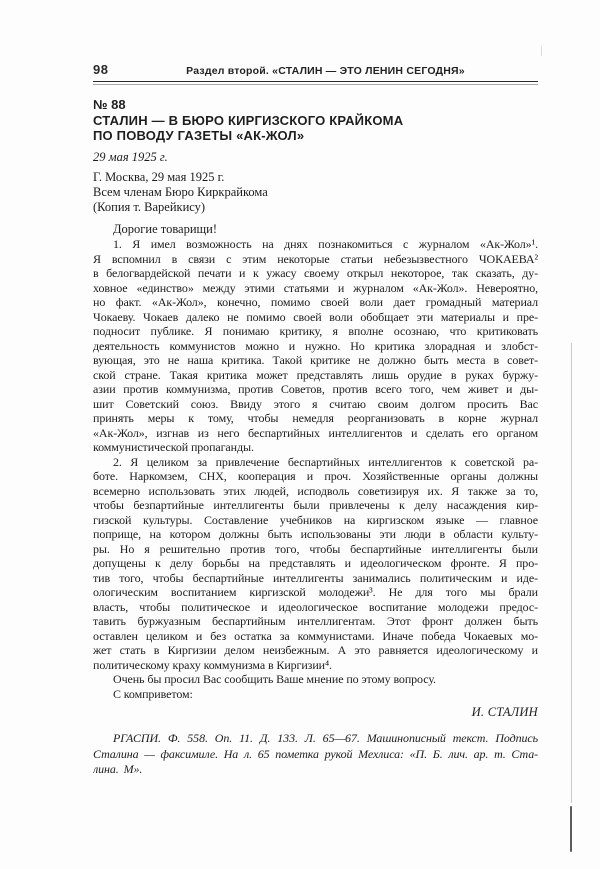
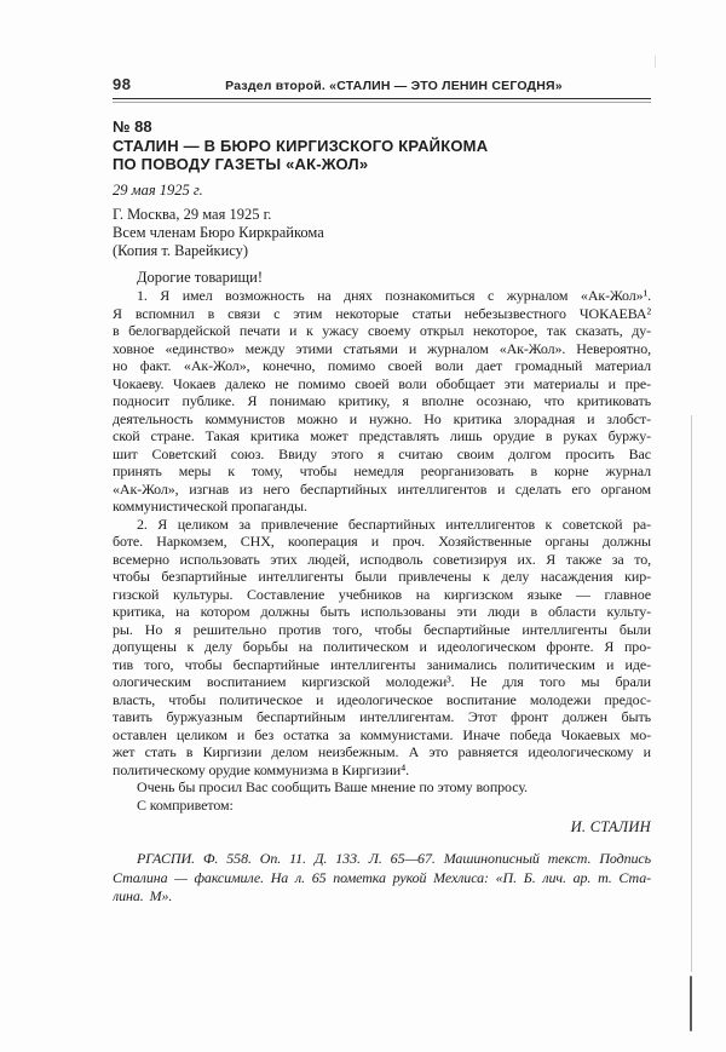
  98
  Раздел второй. «СТАЛИН — ЭТО ЛЕНИН СЕГОДНЯ»
  № 88
  СТАЛИН — В БЮРО КИРГИЗСКОГО КРАЙКОМА
  ПО ПОВОДУ ГАЗЕТЫ «АК-ЖОЛ»
  29 мая 1925 г.
  Г. Москва, 29 мая 1925 г.
  Всем членам Бюро Киркрайкома
  (Копия т. Варейкису)
  Дорогие товарищи!
  1. Я имел возможность на днях познакомиться с журналом «Ак-Жол»¹.
  Я вспомнил в связи с этим некоторые статьи небезызвестного ЧОКАЕВА²
  в белогвардейской печати и к ужасу своему открыл некоторое, так сказать, ду-
  ховное «единство» между этими статьями и журналом «Ак-Жол». Невероятно,
  но факт. «Ак-Жол», конечно, помимо своей воли дает громадный материал
  Чокаеву. Чокаев далеко не помимо своей воли обобщает эти материалы и пре-
  подносит публике. Я понимаю критику, я вполне осознаю, что критиковать
  деятельность коммунистов можно и нужно. Но критика злорадная и злобст-
- вующая, это не наша критика. Такой критике не должно быть места в совет-
  ской стране. Такая критика может представлять лишь орудие в руках буржу-
- азии против коммунизма, против Советов, против всего того, чем живет и ды-
  шит Советский союз. Ввиду этого я считаю своим долгом просить Вас
  принять меры к тому, чтобы немедля реорганизовать в корне журнал
  «Ак-Жол», изгнав из него беспартийных интеллигентов и сделать его органом
  коммунистической пропаганды.
  2. Я целиком за привлечение беспартийных интеллигентов к советской ра-
  боте. Наркомзем, СНХ, кооперация и проч. Хозяйственные органы должны
  всемерно использовать этих людей, исподволь советизируя их. Я также за то,
  чтобы безпартийные интеллигенты были привлечены к делу насаждения кир-
  гизской культуры. Составление учебников на киргизском языке — главное
- поприще, на котором должны быть использованы эти люди в области культу-
+ критика, на котором должны быть использованы эти люди в области культу-
  ры. Но я решительно против того, чтобы беспартийные интеллигенты были
- допущены к делу борьбы на представлять и идеологическом фронте. Я про-
+ допущены к делу борьбы на политическом и идеологическом фронте. Я про-
  тив того, чтобы беспартийные интеллигенты занимались политическим и иде-
  ологическим воспитанием киргизской молодежи³. Не для того мы брали
  власть, чтобы политическое и идеологическое воспитание молодежи предос-
  тавить буржуазным беспартийным интеллигентам. Этот фронт должен быть
  оставлен целиком и без остатка за коммунистами. Иначе победа Чокаевых мо-
  жет стать в Киргизии делом неизбежным. А это равняется идеологическому и
- политическому краху коммунизма в Киргизии⁴.
+ политическому орудие коммунизма в Киргизии⁴.
  Очень бы просил Вас сообщить Ваше мнение по этому вопросу.
  С комприветом:
  И. СТАЛИН
  РГАСПИ. Ф. 558. Оп. 11. Д. 133. Л. 65—67. Машинописный текст. Подпись
  Сталина — факсимиле. На л. 65 пометка рукой Мехлиса: «П. Б. лич. ар. т. Ста-
  лина. М».
